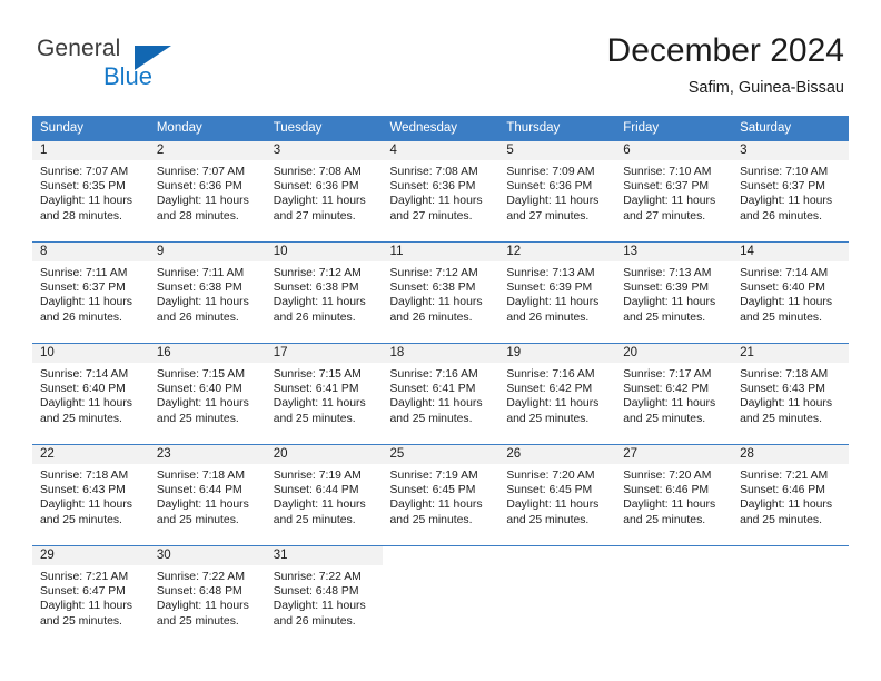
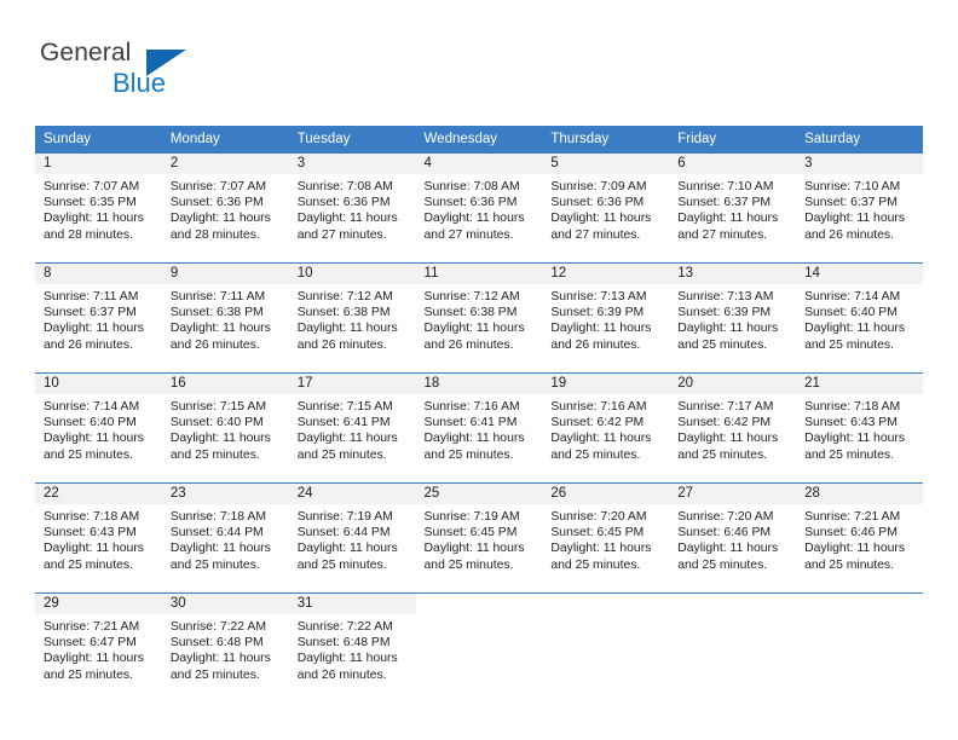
  General
  Blue
- December 2024
- Safim, Guinea-Bissau
  Sunday	Monday	Tuesday	Wednesday	Thursday	Friday	Saturday
  1Sunrise: 7:07 AMSunset: 6:35 PMDaylight: 11 hoursand 28 minutes.	2Sunrise: 7:07 AMSunset: 6:36 PMDaylight: 11 hoursand 28 minutes.	3Sunrise: 7:08 AMSunset: 6:36 PMDaylight: 11 hoursand 27 minutes.	4Sunrise: 7:08 AMSunset: 6:36 PMDaylight: 11 hoursand 27 minutes.	5Sunrise: 7:09 AMSunset: 6:36 PMDaylight: 11 hoursand 27 minutes.	6Sunrise: 7:10 AMSunset: 6:37 PMDaylight: 11 hoursand 27 minutes.	3Sunrise: 7:10 AMSunset: 6:37 PMDaylight: 11 hoursand 26 minutes.
  8Sunrise: 7:11 AMSunset: 6:37 PMDaylight: 11 hoursand 26 minutes.	9Sunrise: 7:11 AMSunset: 6:38 PMDaylight: 11 hoursand 26 minutes.	10Sunrise: 7:12 AMSunset: 6:38 PMDaylight: 11 hoursand 26 minutes.	11Sunrise: 7:12 AMSunset: 6:38 PMDaylight: 11 hoursand 26 minutes.	12Sunrise: 7:13 AMSunset: 6:39 PMDaylight: 11 hoursand 26 minutes.	13Sunrise: 7:13 AMSunset: 6:39 PMDaylight: 11 hoursand 25 minutes.	14Sunrise: 7:14 AMSunset: 6:40 PMDaylight: 11 hoursand 25 minutes.
  10Sunrise: 7:14 AMSunset: 6:40 PMDaylight: 11 hoursand 25 minutes.	16Sunrise: 7:15 AMSunset: 6:40 PMDaylight: 11 hoursand 25 minutes.	17Sunrise: 7:15 AMSunset: 6:41 PMDaylight: 11 hoursand 25 minutes.	18Sunrise: 7:16 AMSunset: 6:41 PMDaylight: 11 hoursand 25 minutes.	19Sunrise: 7:16 AMSunset: 6:42 PMDaylight: 11 hoursand 25 minutes.	20Sunrise: 7:17 AMSunset: 6:42 PMDaylight: 11 hoursand 25 minutes.	21Sunrise: 7:18 AMSunset: 6:43 PMDaylight: 11 hoursand 25 minutes.
- 22Sunrise: 7:18 AMSunset: 6:43 PMDaylight: 11 hoursand 25 minutes.	23Sunrise: 7:18 AMSunset: 6:44 PMDaylight: 11 hoursand 25 minutes.	20Sunrise: 7:19 AMSunset: 6:44 PMDaylight: 11 hoursand 25 minutes.	25Sunrise: 7:19 AMSunset: 6:45 PMDaylight: 11 hoursand 25 minutes.	26Sunrise: 7:20 AMSunset: 6:45 PMDaylight: 11 hoursand 25 minutes.	27Sunrise: 7:20 AMSunset: 6:46 PMDaylight: 11 hoursand 25 minutes.	28Sunrise: 7:21 AMSunset: 6:46 PMDaylight: 11 hoursand 25 minutes.
+ 22Sunrise: 7:18 AMSunset: 6:43 PMDaylight: 11 hoursand 25 minutes.	23Sunrise: 7:18 AMSunset: 6:44 PMDaylight: 11 hoursand 25 minutes.	24Sunrise: 7:19 AMSunset: 6:44 PMDaylight: 11 hoursand 25 minutes.	25Sunrise: 7:19 AMSunset: 6:45 PMDaylight: 11 hoursand 25 minutes.	26Sunrise: 7:20 AMSunset: 6:45 PMDaylight: 11 hoursand 25 minutes.	27Sunrise: 7:20 AMSunset: 6:46 PMDaylight: 11 hoursand 25 minutes.	28Sunrise: 7:21 AMSunset: 6:46 PMDaylight: 11 hoursand 25 minutes.
  29Sunrise: 7:21 AMSunset: 6:47 PMDaylight: 11 hoursand 25 minutes.	30Sunrise: 7:22 AMSunset: 6:48 PMDaylight: 11 hoursand 25 minutes.	31Sunrise: 7:22 AMSunset: 6:48 PMDaylight: 11 hoursand 26 minutes.
